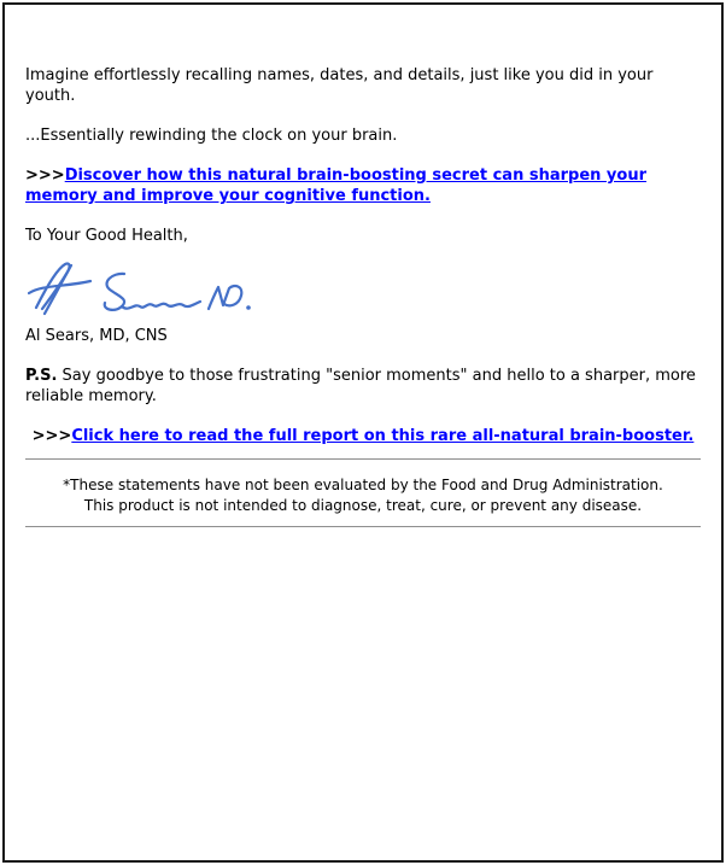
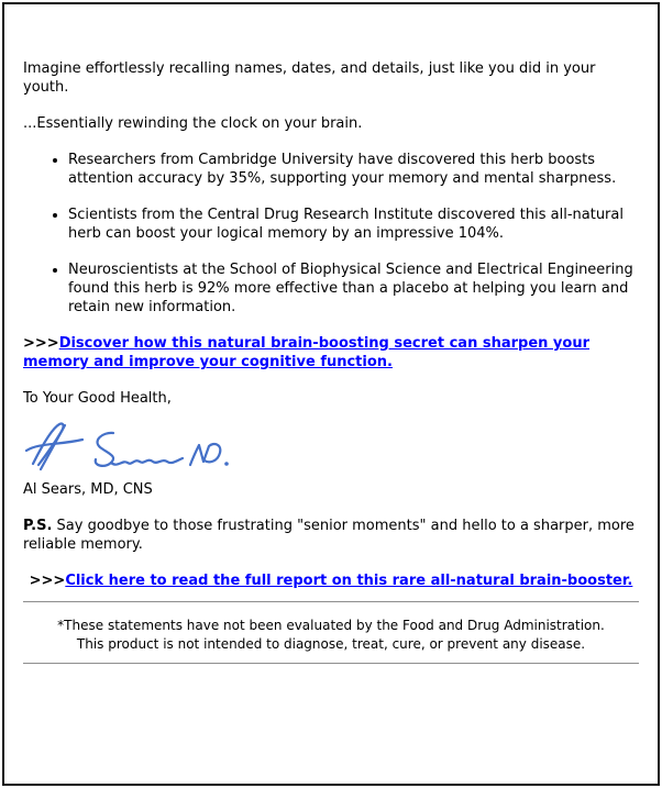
  Imagine effortlessly recalling names, dates, and details, just like you did in your youth.
  ...Essentially rewinding the clock on your brain.
+ Researchers from Cambridge University have discovered this herb boosts attention accuracy by 35%, supporting your memory and mental sharpness.
+ Scientists from the Central Drug Research Institute discovered this all-natural herb can boost your logical memory by an impressive 104%.
+ Neuroscientists at the School of Biophysical Science and Electrical Engineering found this herb is 92% more effective than a placebo at helping you learn and retain new information.
  >>>Discover how this natural brain-boosting secret can sharpen your memory and improve your cognitive function.
  To Your Good Health,
  Al Sears, MD, CNS
  P.S. Say goodbye to those frustrating "senior moments" and hello to a sharper, more reliable memory.
  >>>Click here to read the full report on this rare all-natural brain-booster.
  *These statements have not been evaluated by the Food and Drug Administration.
  This product is not intended to diagnose, treat, cure, or prevent any disease.
